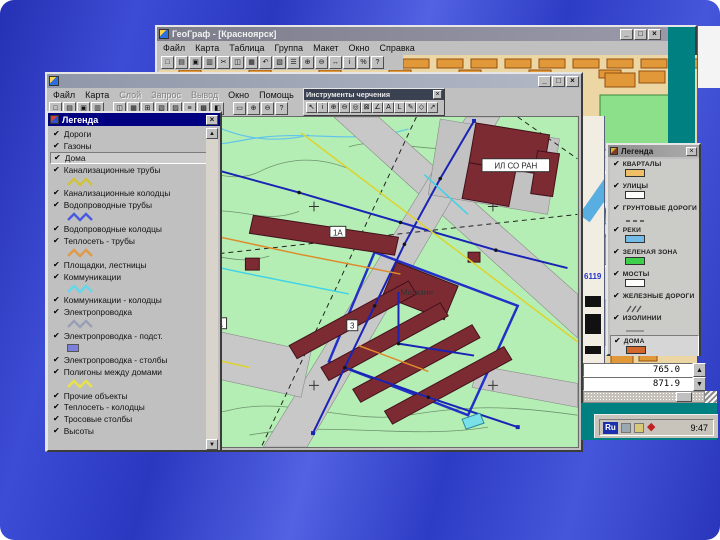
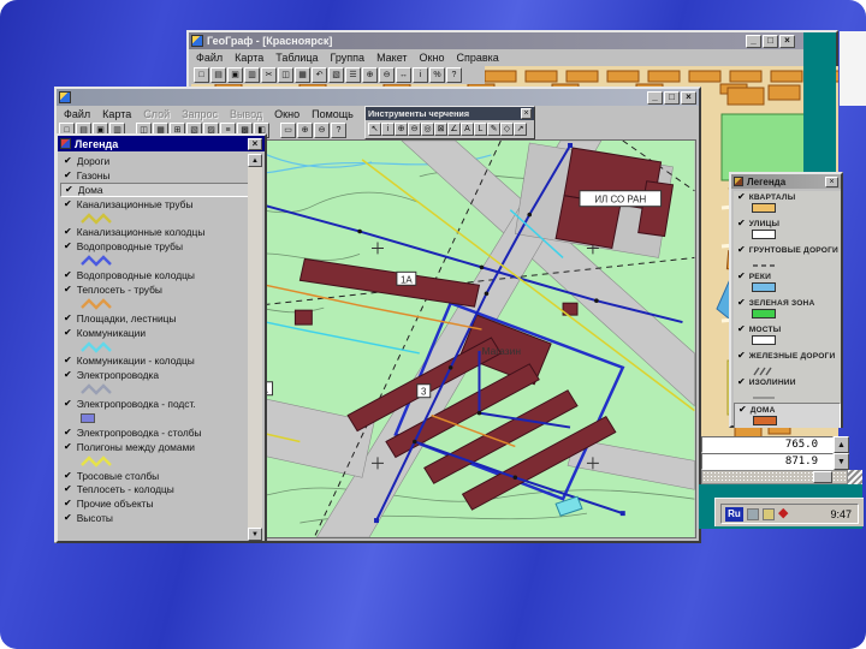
  ГеоГраф - [Красноярск]
  _
  □
  ×
  Файл
  Карта
  Таблица
  Группа
  Макет
  Окно
  Справка
  _
  □
  ×
  Файл
  Карта
  Слой
  Запрос
  Вывод
  Окно
  Помощь
  ИЛ СО РАН
  1А
  Магазин
  3
- 6119
  765.0
  871.9
  Инструменты черчения
  Легенда
  ×
  ✔
  Дороги
  ✔
  Газоны
  ✔
  Дома
  ✔
  Канализационные трубы
  ✔
  Канализационные колодцы
  ✔
  Водопроводные трубы
  ✔
  Водопроводные колодцы
  ✔
  Теплосеть - трубы
  ✔
  Площадки, лестницы
  ✔
  Коммуникации
  ✔
  Коммуникации - колодцы
  ✔
  Электропроводка
  ✔
  Электропроводка - подст.
  ✔
  Электропроводка - столбы
  ✔
  Полигоны между домами
  ✔
- Прочие объекты
+ Тросовые столбы
  ✔
  Теплосеть - колодцы
  ✔
- Тросовые столбы
+ Прочие объекты
  ✔
  Высоты
  Легенда
  ✔
  ✔
  ✔
  ✔
  ✔
  ✔
  ✔
  ✔
  ✔
  Ru
  ◆
  9:47
